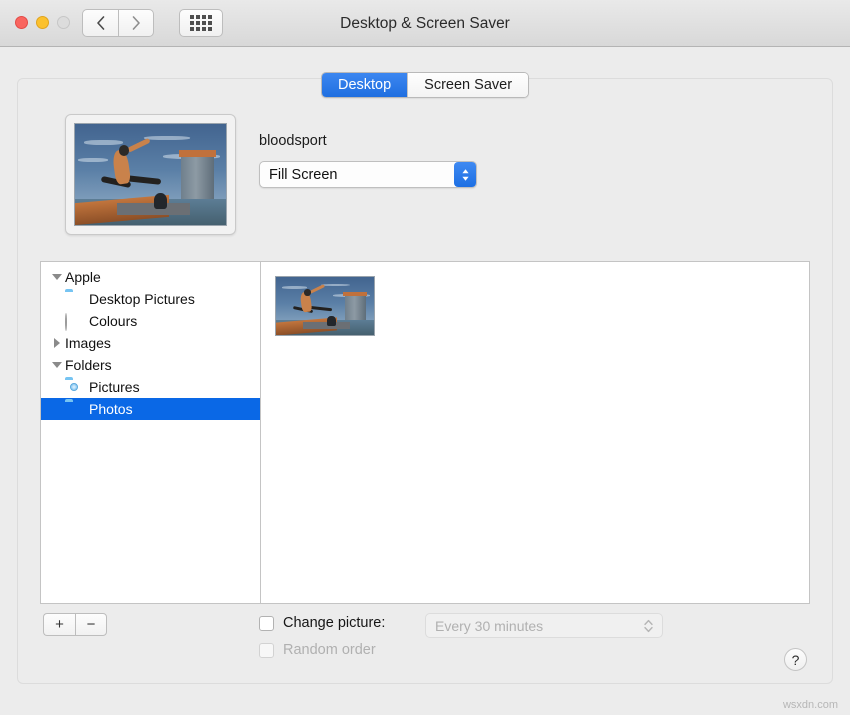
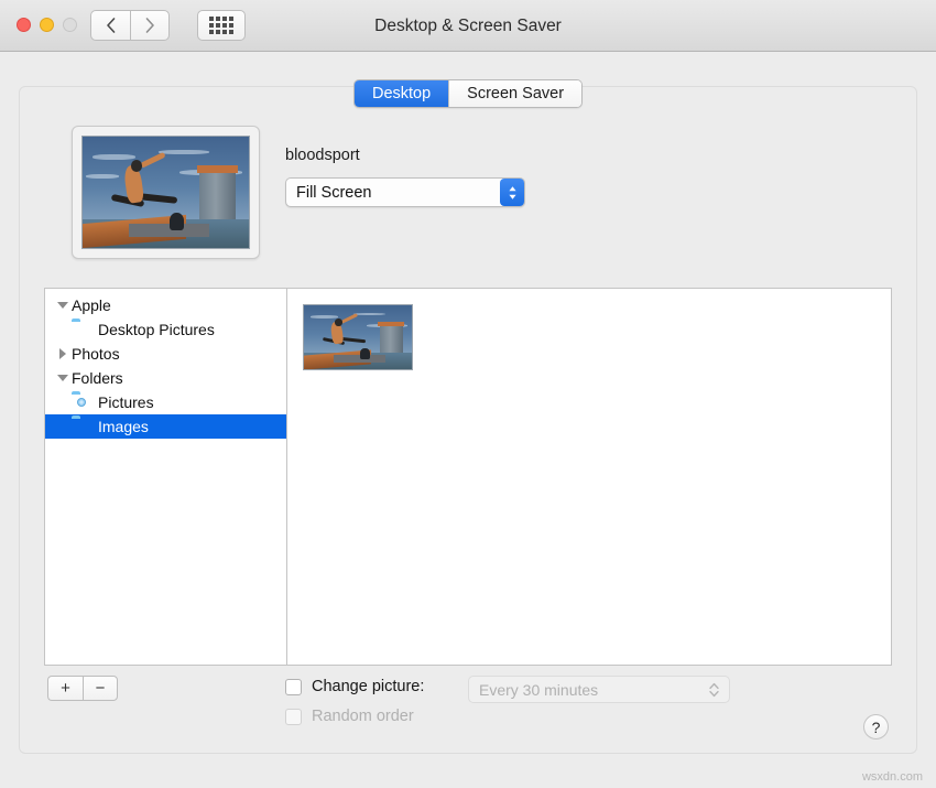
  Desktop & Screen Saver
  Desktop
  Screen Saver
  bloodsport
  Fill Screen
  Apple
  Desktop Pictures
- Colours
- Images
+ Photos
  Folders
  Pictures
- Photos
+ Images
  +
  −
  Change picture:
  Every 30 minutes
  Random order
  ?
  wsxdn.com
